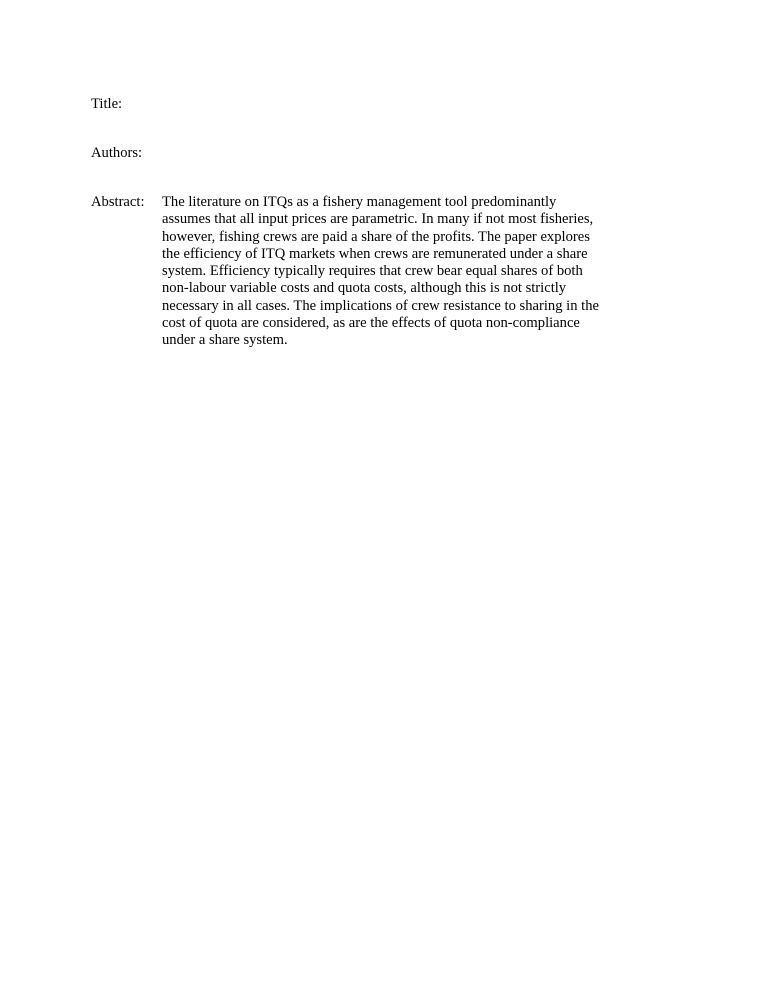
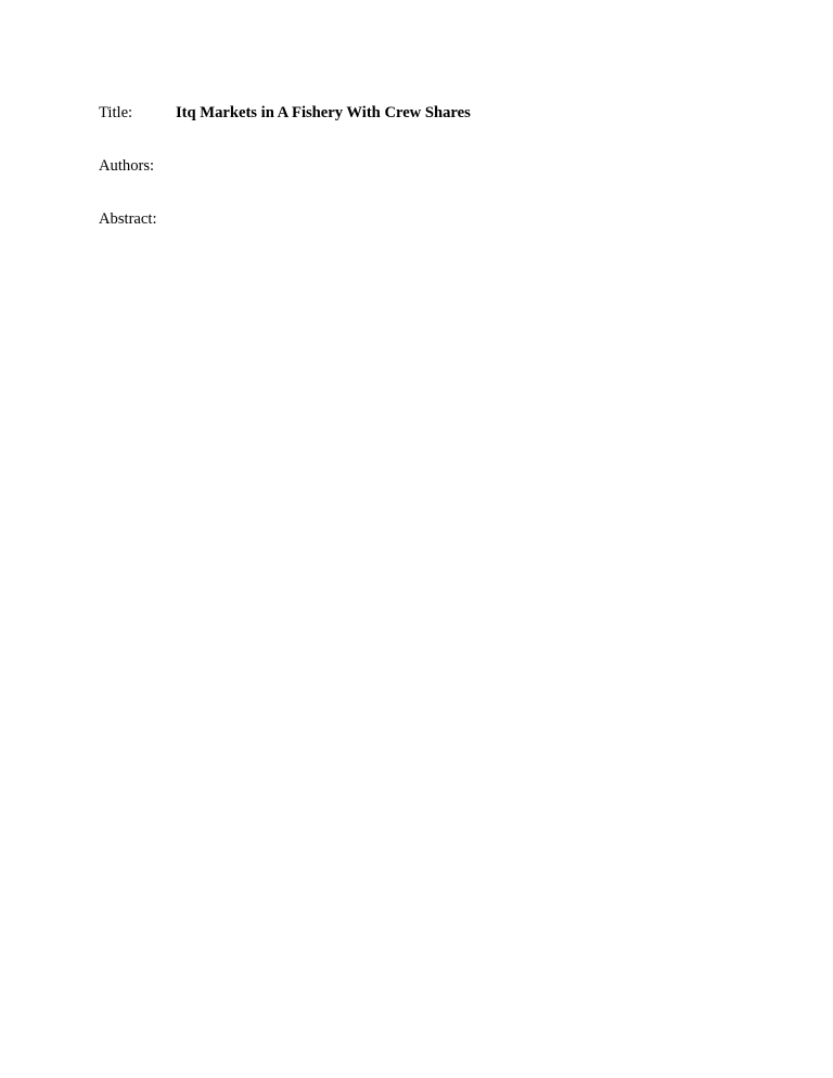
  Title:
+ Itq Markets in A Fishery With Crew Shares
  Authors:
  Abstract:
- The literature on ITQs as a fishery management tool predominantly
- assumes that all input prices are parametric. In many if not most fisheries,
- however, fishing crews are paid a share of the profits. The paper explores
- the efficiency of ITQ markets when crews are remunerated under a share
- system. Efficiency typically requires that crew bear equal shares of both
- non-labour variable costs and quota costs, although this is not strictly
- necessary in all cases. The implications of crew resistance to sharing in the
- cost of quota are considered, as are the effects of quota non-compliance
- under a share system.
